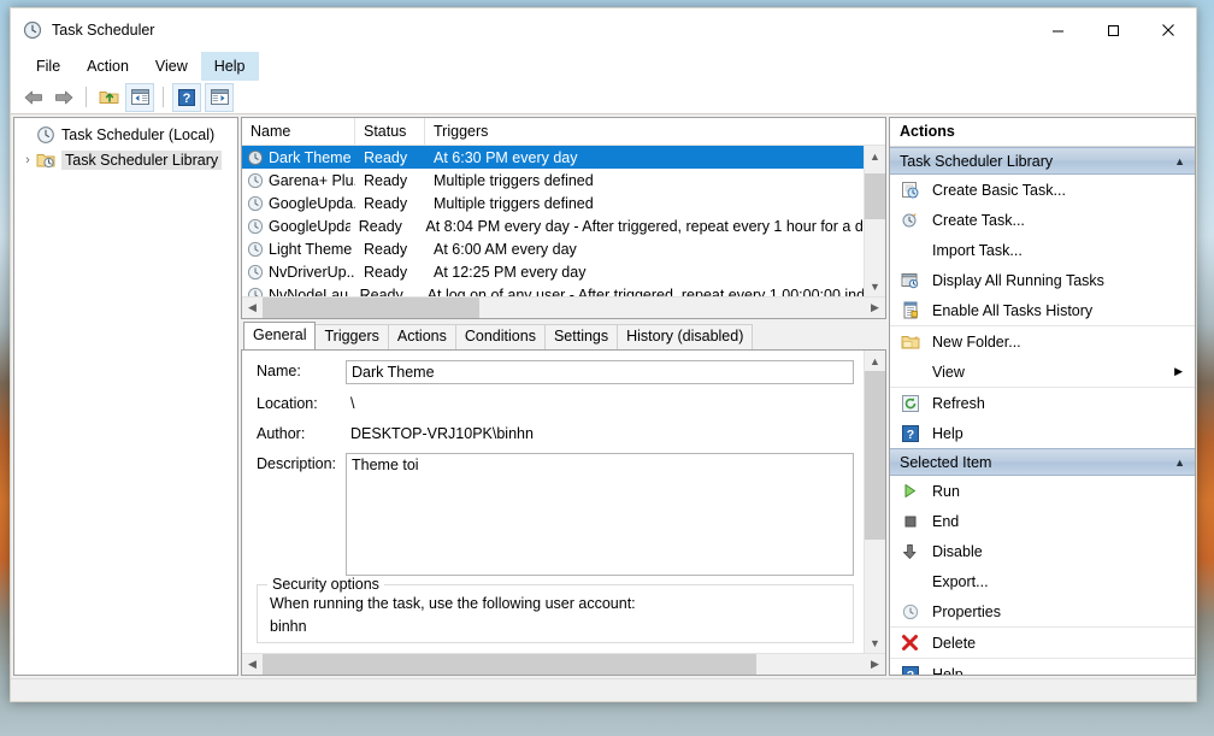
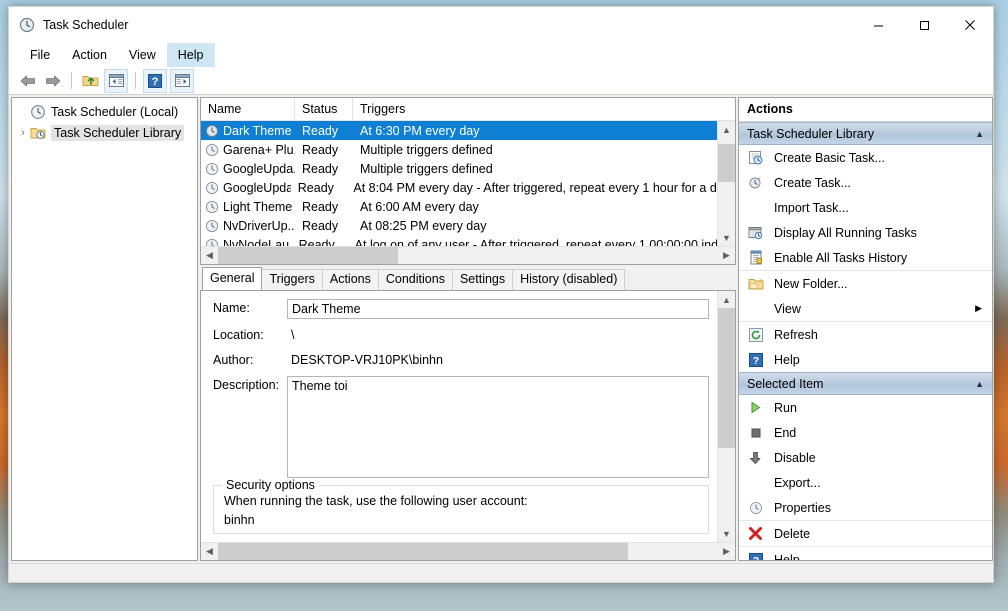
  Task Scheduler
  File
  Action
  View
  Help
  ?
  Task Scheduler (Local)
  ›
  Task Scheduler Library
  Name
  Status
  Triggers
  Dark Theme
  Ready
  At 6:30 PM every day
  Garena+ Plu
  Ready
  Multiple triggers defined
  GoogleUpda.
  Ready
  Multiple triggers defined
  GoogleUpda
  Ready
  At 8:04 PM every day - After triggered, repeat every 1 hour for a d
  Light Theme
  Ready
  At 6:00 AM every day
  NvDriverUp..
  Ready
- At 12:25 PM every day
+ At 08:25 PM every day
  NvNodeLau.
  Ready
  At log on of any user - After triggered, repeat every 1.00:00:00 ind
  ▲
  ▼
  ◀
  ▶
  General
  Triggers
  Actions
  Conditions
  Settings
  History (disabled)
  Name:
  Dark Theme
  Location:
  \
  Author:
  DESKTOP-VRJ10PK\binhn
  Description:
  Theme toi
  Security options
  When running the task, use the following user account:
  binhn
  ▲
  ▼
  ◀
  ▶
  Actions
  Task Scheduler Library
  ▲
  Create Basic Task...
  Create Task...
  Import Task...
  Display All Running Tasks
  Enable All Tasks History
  New Folder...
  View
  ▶
  Refresh
  ?
  Help
  Selected Item
  ▲
  Run
  End
  Disable
  Export...
  Properties
  Delete
  Help
